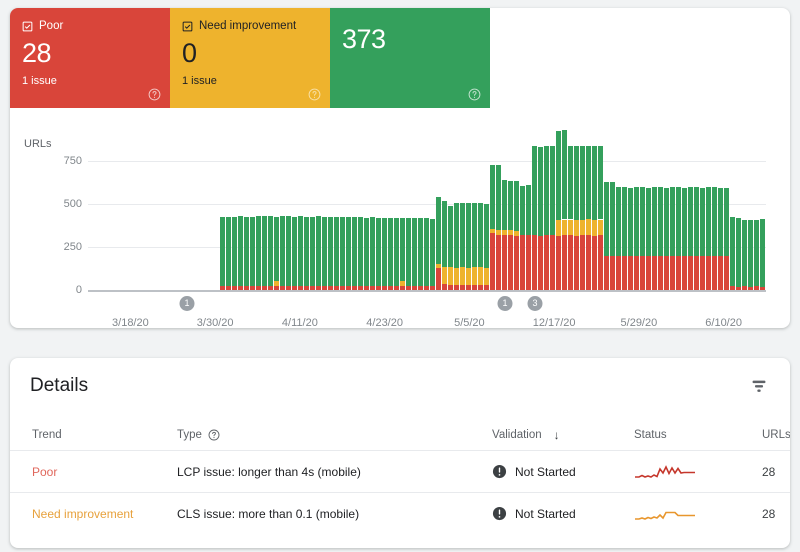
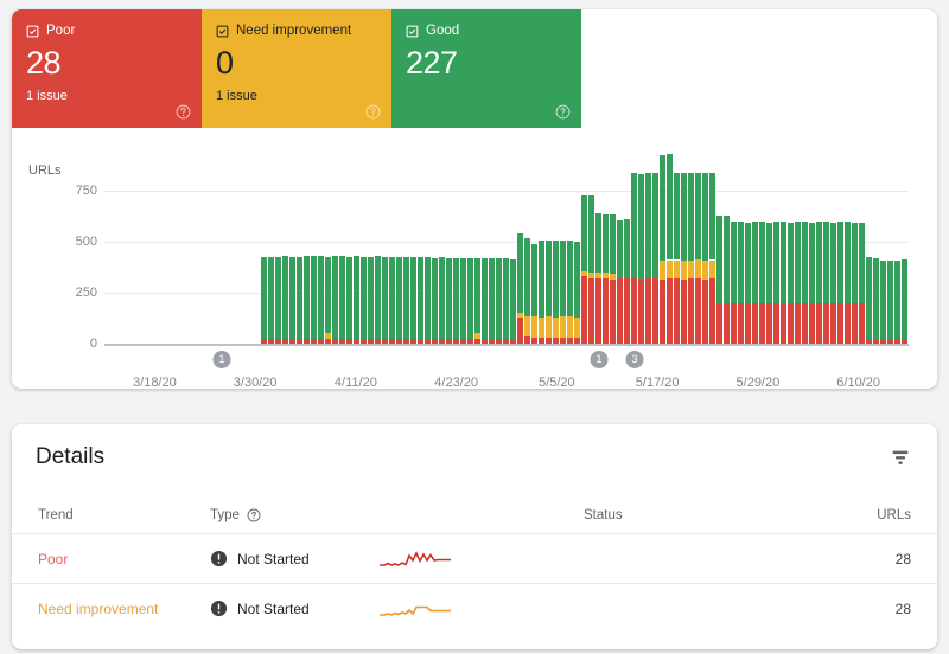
  Poor
  28
  1 issue
  Need improvement
  0
  1 issue
+ Good
- 373
+ 227
  URLs
  0
  250
  500
  750
  3/18/20
  3/30/20
  4/11/20
  4/23/20
  5/5/20
- 12/17/20
+ 5/17/20
  5/29/20
  6/10/20
  1
  1
  3
  Details
  Trend
  Type
- Validation
- ↓
  Status
  URLs
  Poor
- LCP issue: longer than 4s (mobile)
  Not Started
  28
  Need improvement
- CLS issue: more than 0.1 (mobile)
  Not Started
  28
